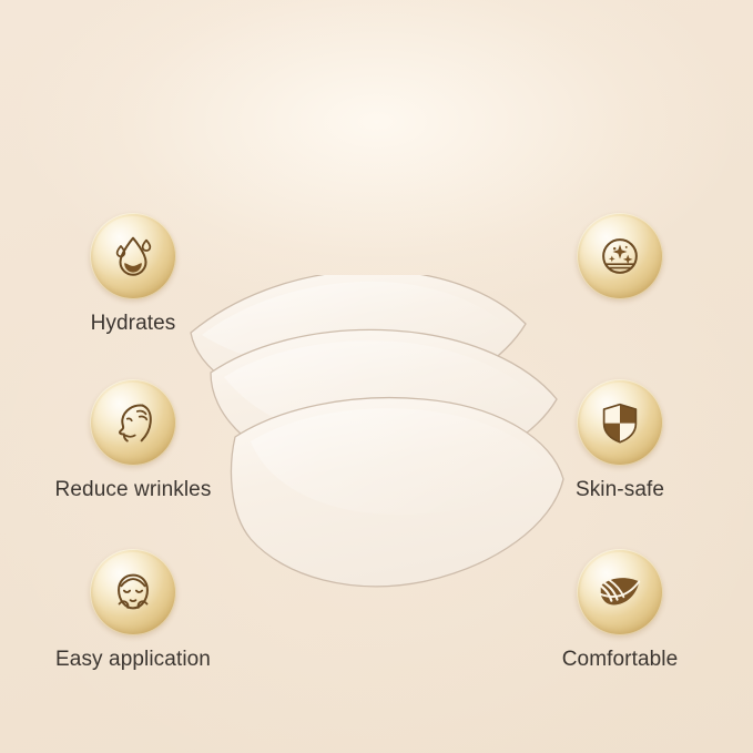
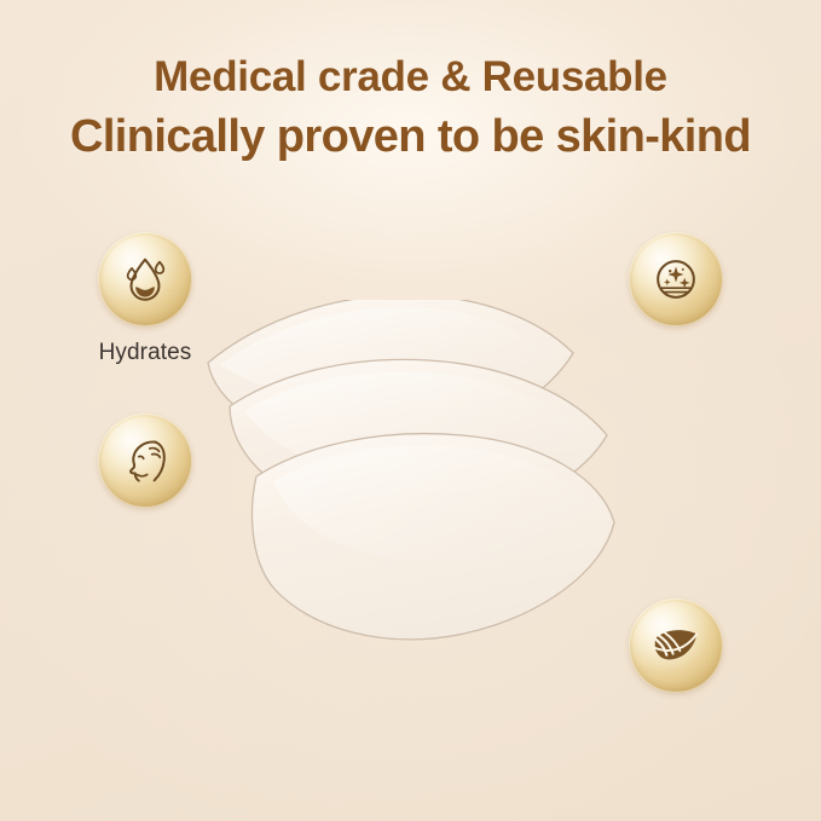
+ Medical crade & Reusable
+ Clinically proven to be skin-kind
  Hydrates
- Reduce wrinkles
- Easy application
- Skin-safe
- Comfortable
